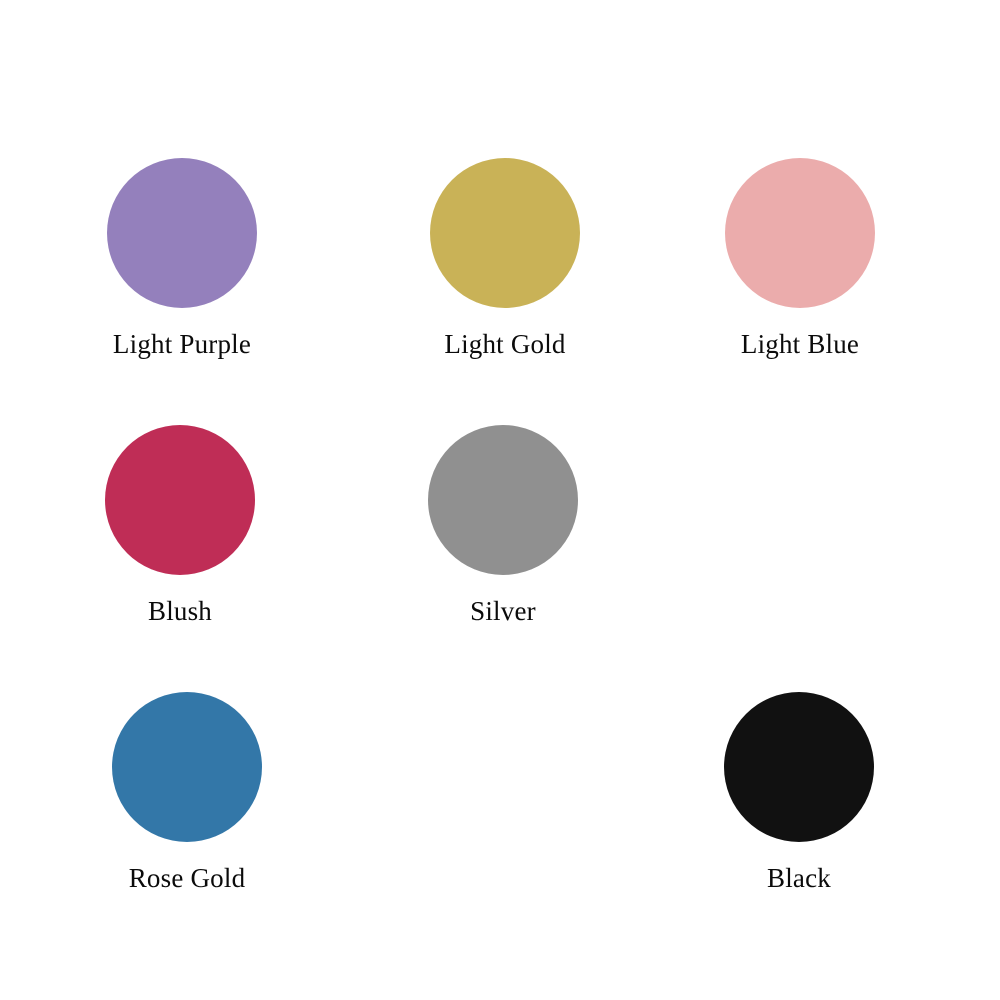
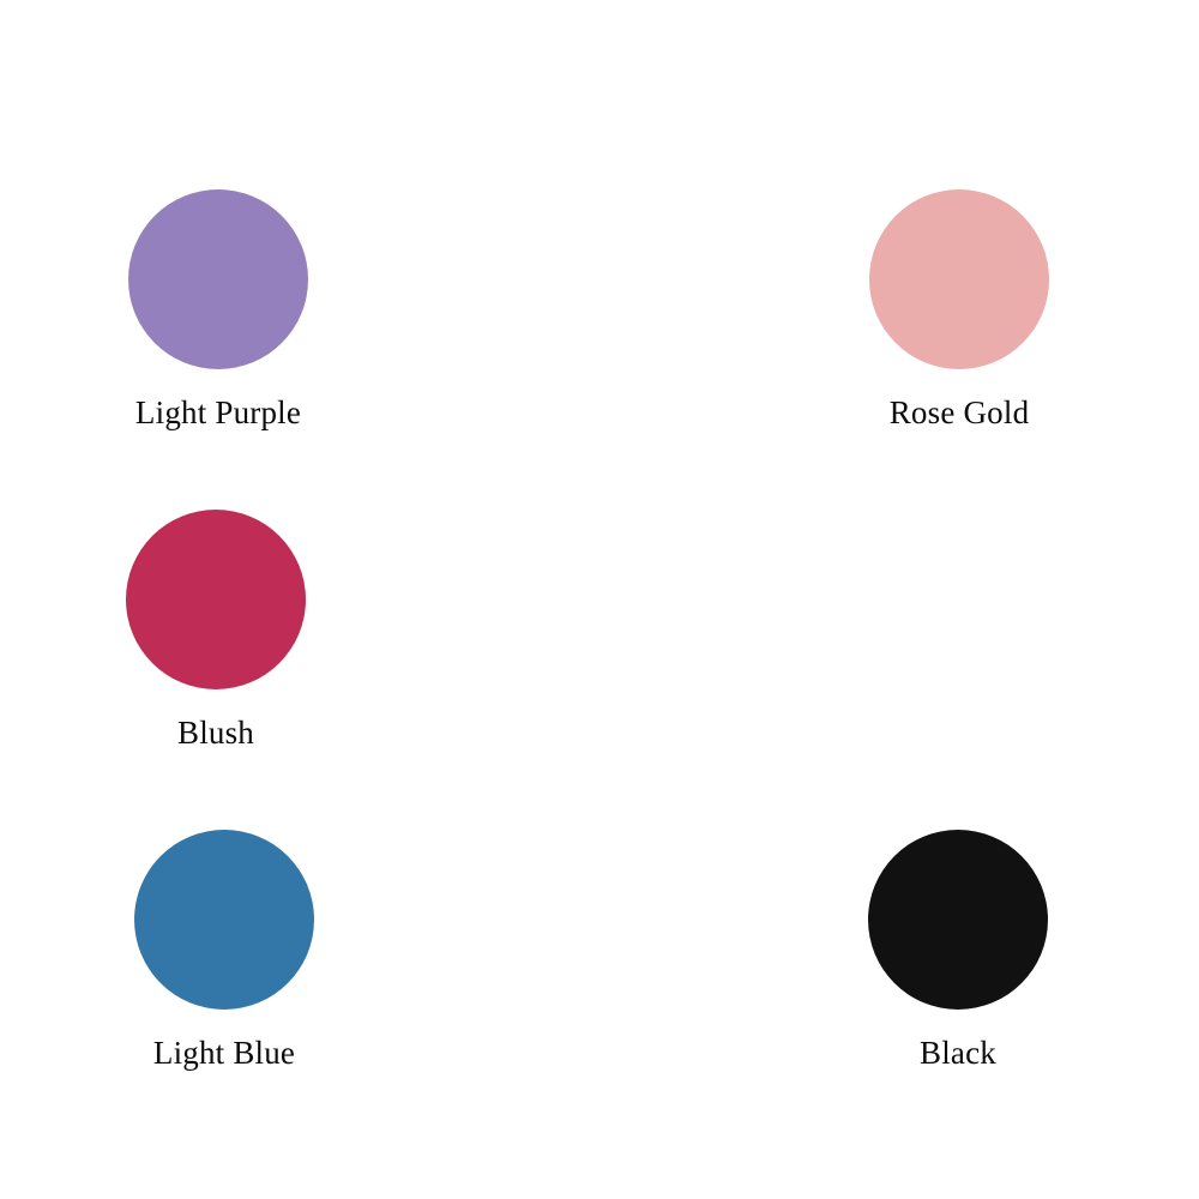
  Light Purple
- Light Gold
- Light Blue
+ Rose Gold
  Blush
- Silver
- Rose Gold
+ Light Blue
  Black
